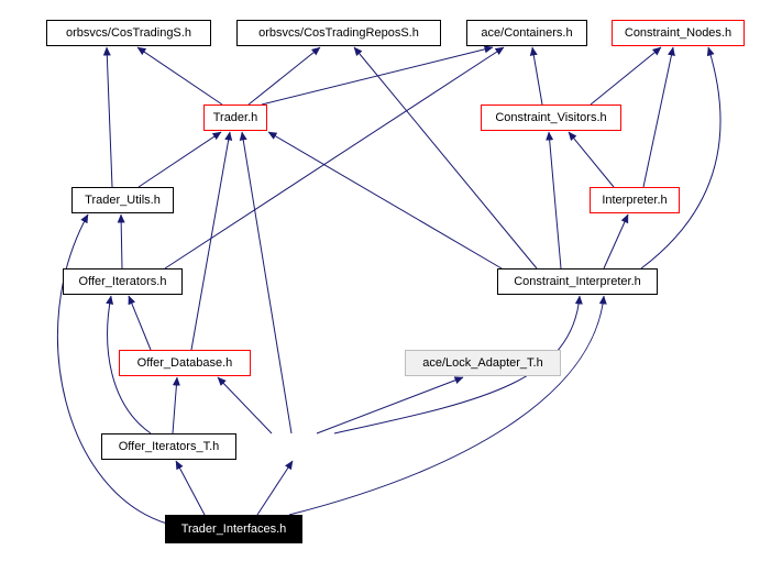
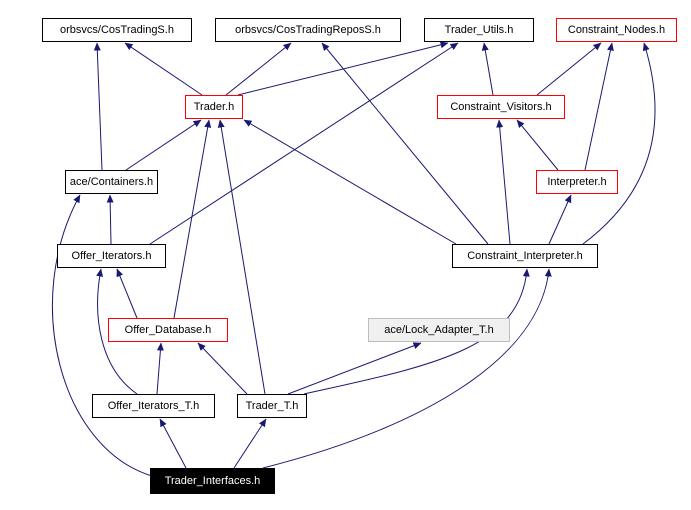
  orbsvcs/CosTradingS.h
  orbsvcs/CosTradingReposS.h
- ace/Containers.h
+ Trader_Utils.h
  Constraint_Nodes.h
  Trader.h
  Constraint_Visitors.h
- Trader_Utils.h
+ ace/Containers.h
  Interpreter.h
  Offer_Iterators.h
  Constraint_Interpreter.h
  Offer_Database.h
  ace/Lock_Adapter_T.h
  Offer_Iterators_T.h
+ Trader_T.h
  Trader_Interfaces.h
